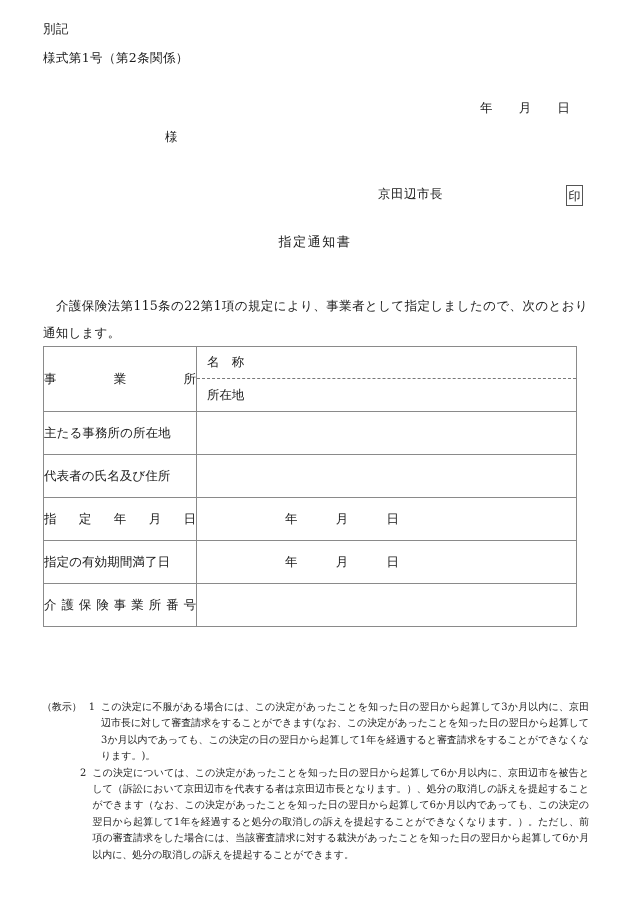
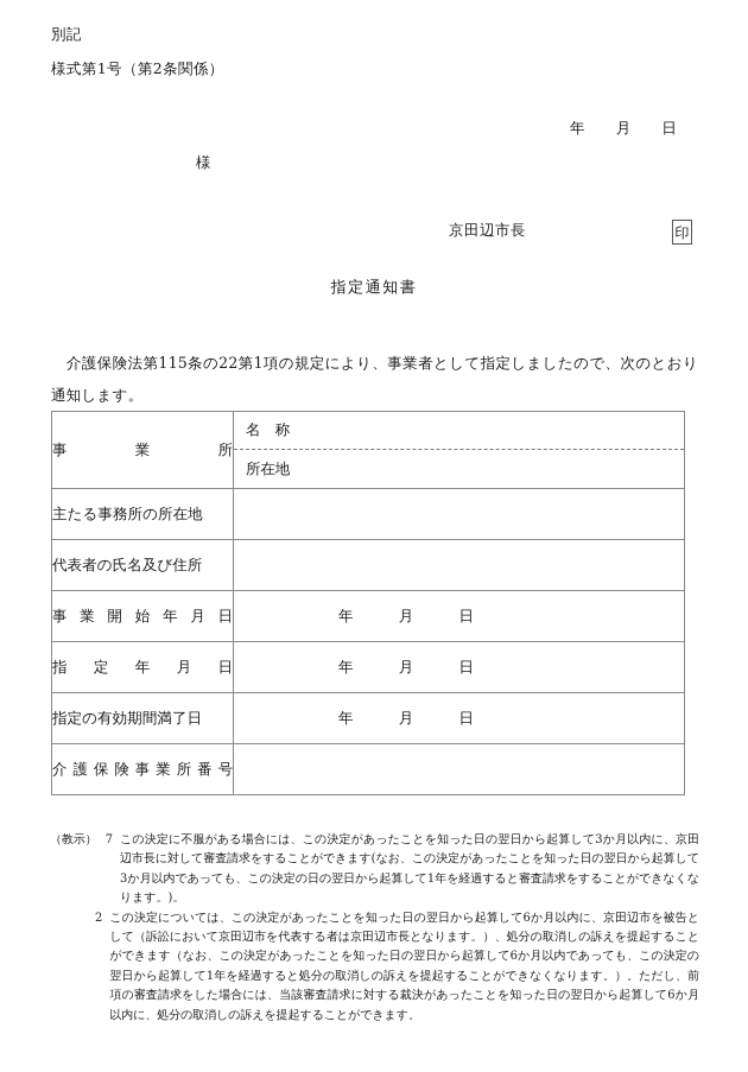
  別記
  様式第1号（第2条関係）
  年 月 日
  様
  京田辺市長
  印
  指定通知書
  介護保険法第115条の22第1項の規定により、事業者として指定しましたので、次のとおり通知します。
  事業所	名 称 所在地
  主たる事務所の所在地
  代表者の氏名及び住所
+ 事業開始年月日	年 月 日
  指定年月日	年 月 日
  指定の有効期間満了日	年 月 日
  介護保険事業所番号
  （教示）
- 1
+ 7
  この決定に不服がある場合には、この決定があったことを知った日の翌日から起算して3か月以内に、京田辺市長に対して審査請求をすることができます(なお、この決定があったことを知った日の翌日から起算して3か月以内であっても、この決定の日の翌日から起算して1年を経過すると審査請求をすることができなくなります。)。
  2
  この決定については、この決定があったことを知った日の翌日から起算して6か月以内に、京田辺市を被告として（訴訟において京田辺市を代表する者は京田辺市長となります。）、処分の取消しの訴えを提起することができます（なお、この決定があったことを知った日の翌日から起算して6か月以内であっても、この決定の翌日から起算して1年を経過すると処分の取消しの訴えを提起することができなくなります。）。ただし、前項の審査請求をした場合には、当該審査請求に対する裁決があったことを知った日の翌日から起算して6か月以内に、処分の取消しの訴えを提起することができます。
